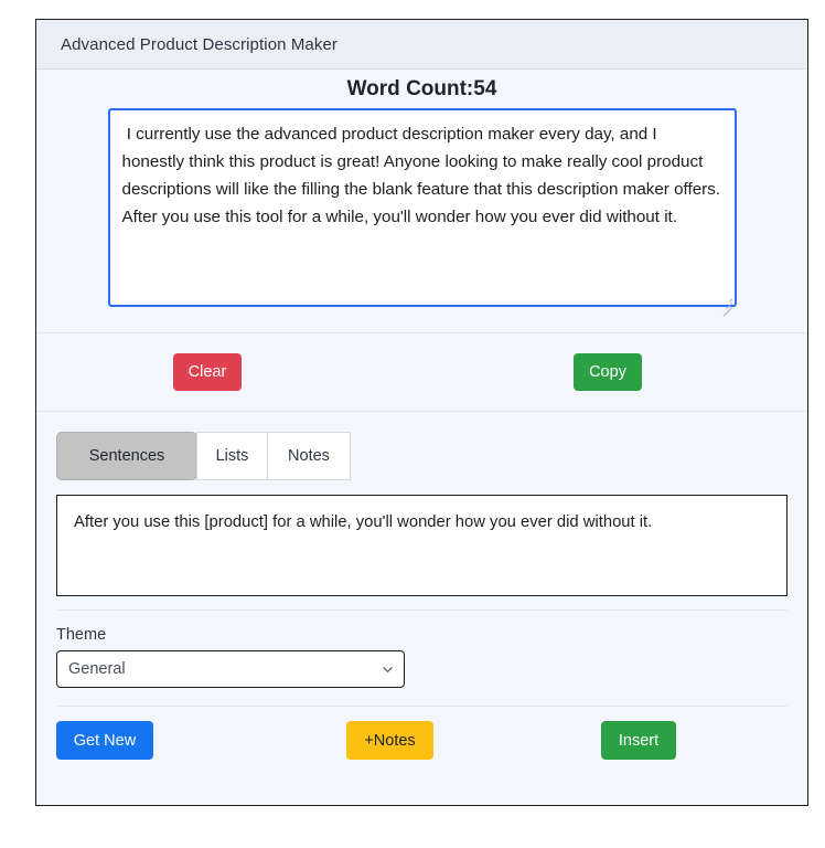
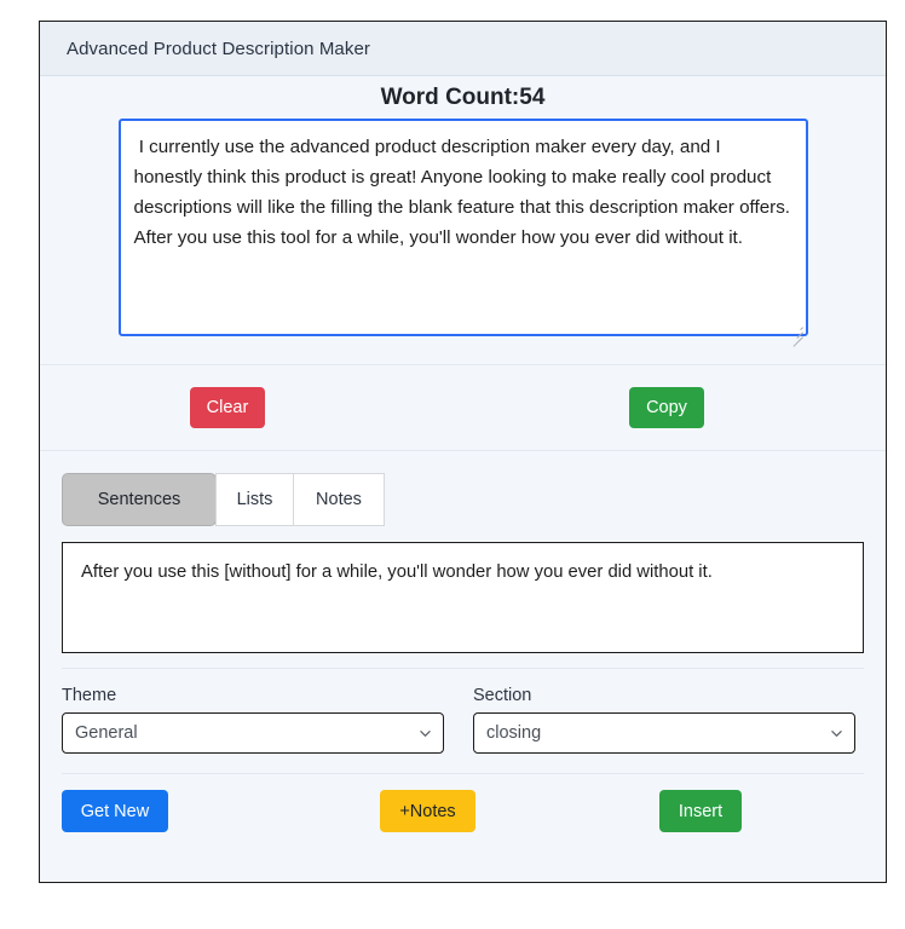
  Advanced Product Description Maker
  Word Count:54
  Clear
  Copy
  Sentences
  Lists
  Notes
- After you use this [product] for a while, you'll wonder how you ever did without it.
+ After you use this [without] for a while, you'll wonder how you ever did without it.
  Theme
  General
+ Section
+ closing
  Get New
  +Notes
  Insert
